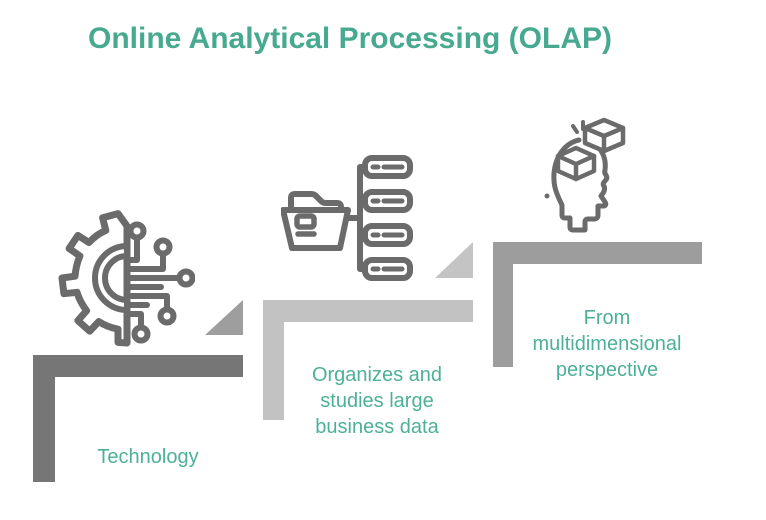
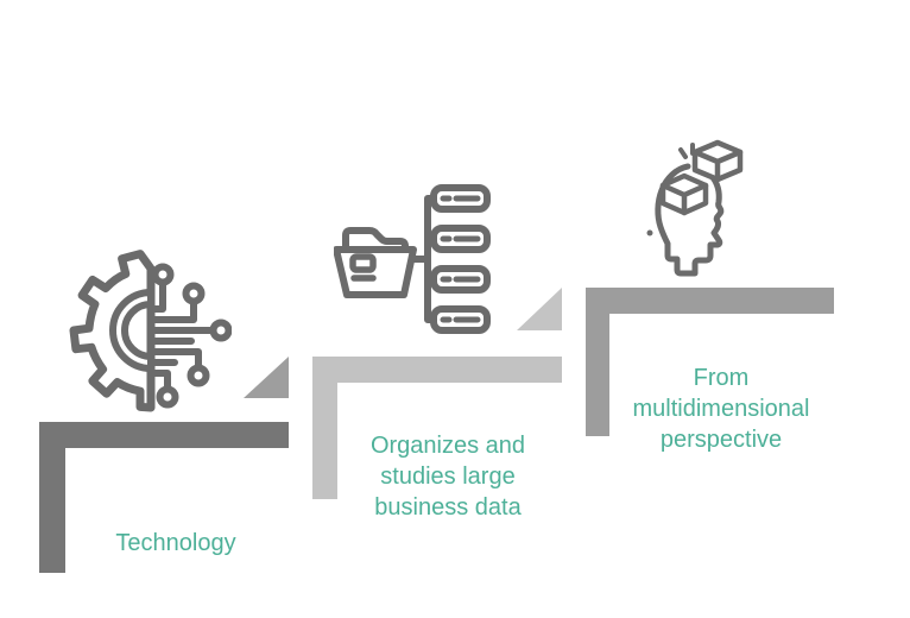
- Online Analytical Processing (OLAP)
  Technology
  Organizes and
  studies large
  business data
  From
  multidimensional
  perspective
